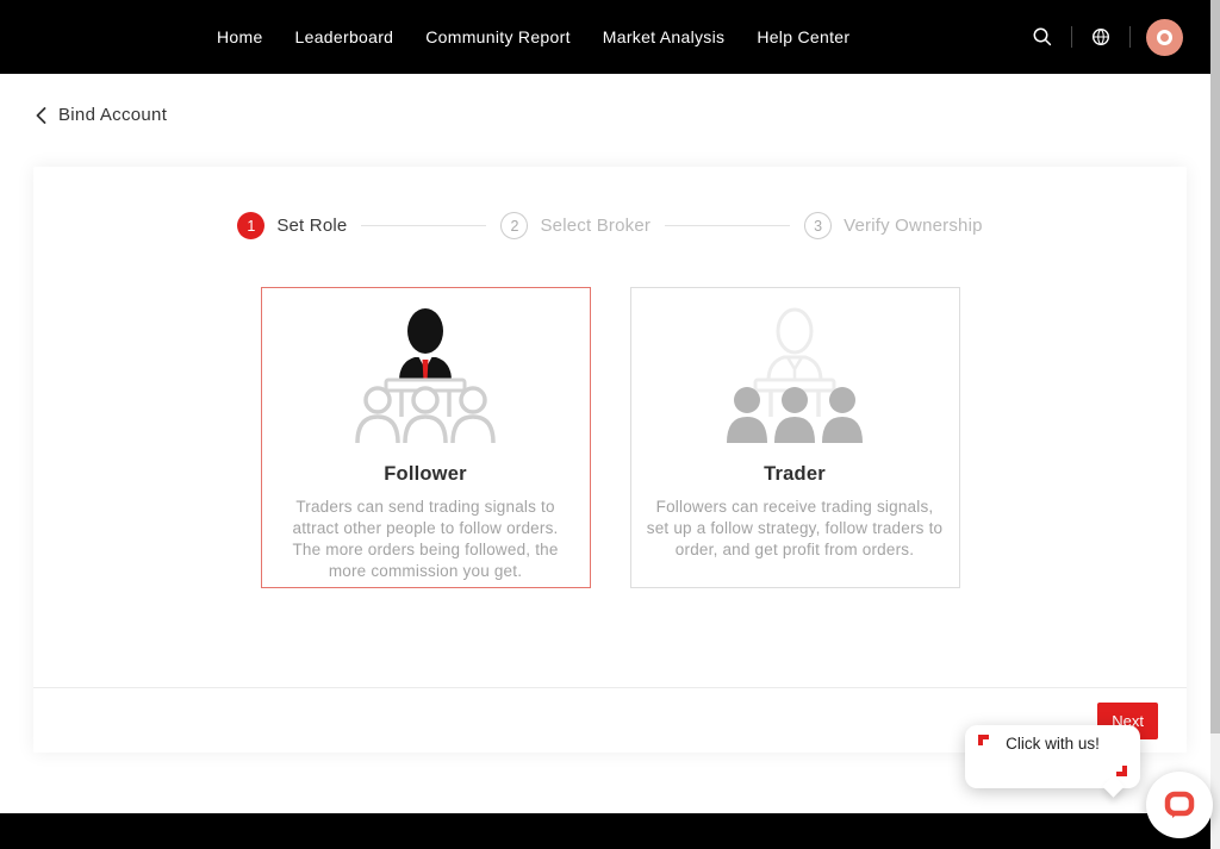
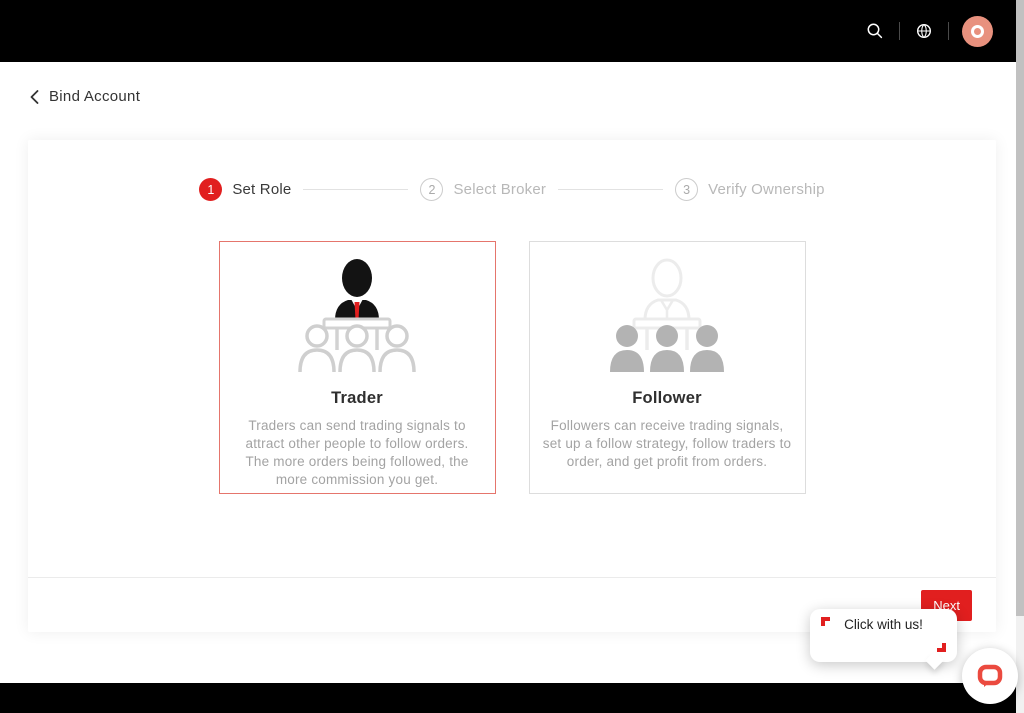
- Home
- Leaderboard
- Community Report
- Market Analysis
- Help Center
  Bind Account
  1
  Set Role
  2
  Select Broker
  3
  Verify Ownership
- Follower
+ Trader
  Traders can send trading signals to attract other people to follow orders. The more orders being followed, the more commission you get.
- Trader
+ Follower
  Followers can receive trading signals, set up a follow strategy, follow traders to order, and get profit from orders.
  Next
  Click with us!
